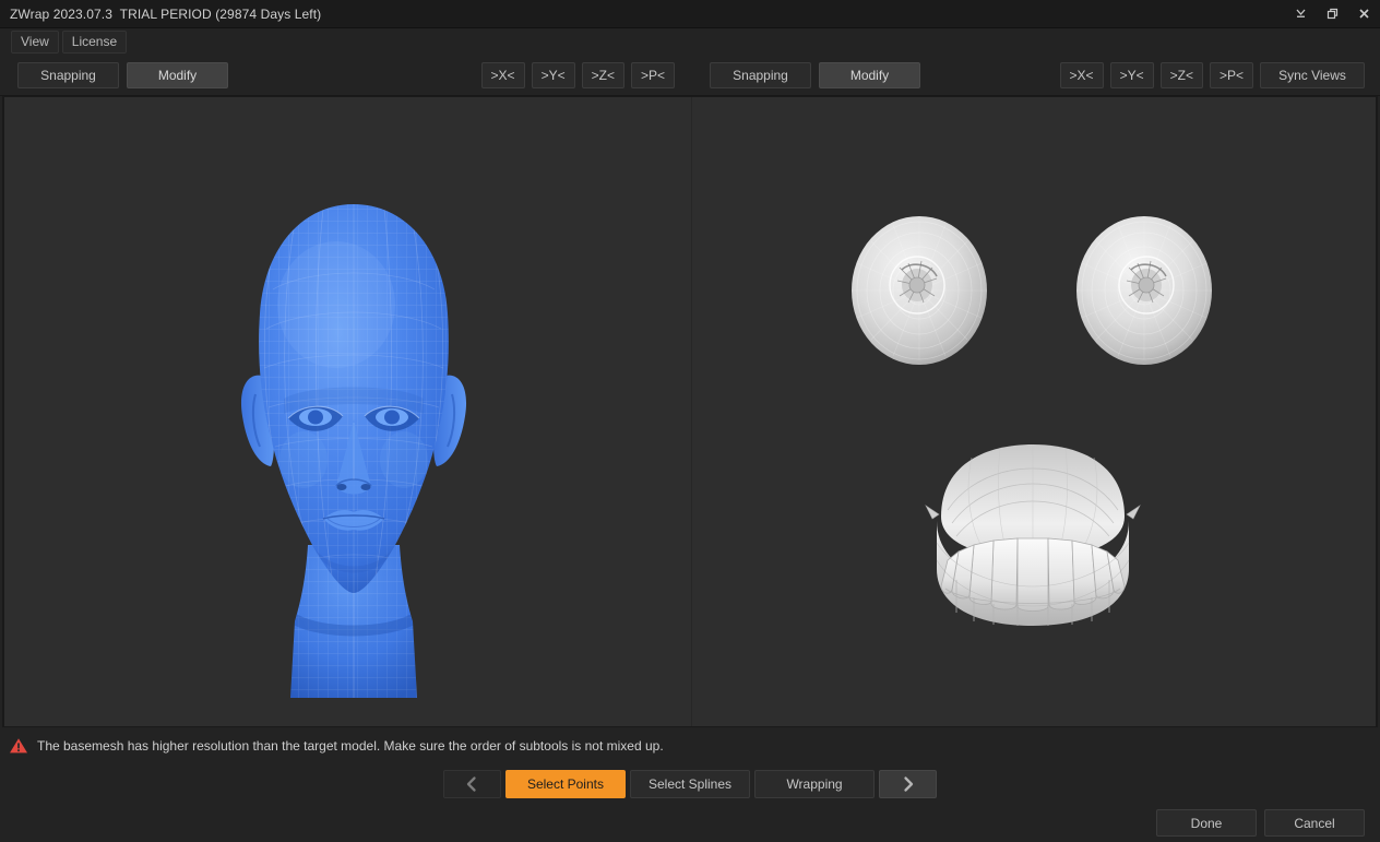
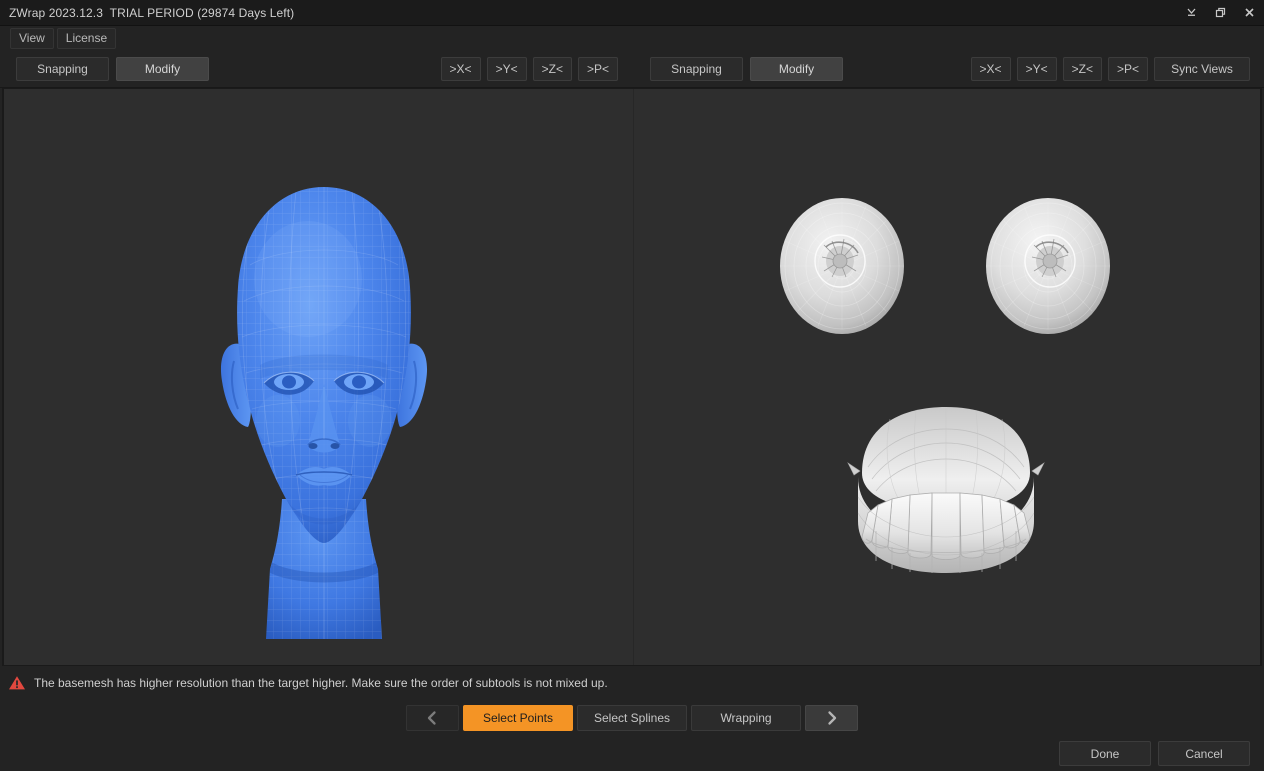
- ZWrap 2023.07.3 TRIAL PERIOD (29874 Days Left)
+ ZWrap 2023.12.3 TRIAL PERIOD (29874 Days Left)
  View
  License
  Snapping
  Modify
  >X<
  >Y<
  >Z<
  >P<
  Snapping
  Modify
  >X<
  >Y<
  >Z<
  >P<
  Sync Views
- The basemesh has higher resolution than the target model. Make sure the order of subtools is not mixed up.
+ The basemesh has higher resolution than the target higher. Make sure the order of subtools is not mixed up.
  Select Points
  Select Splines
  Wrapping
  Done
  Cancel
